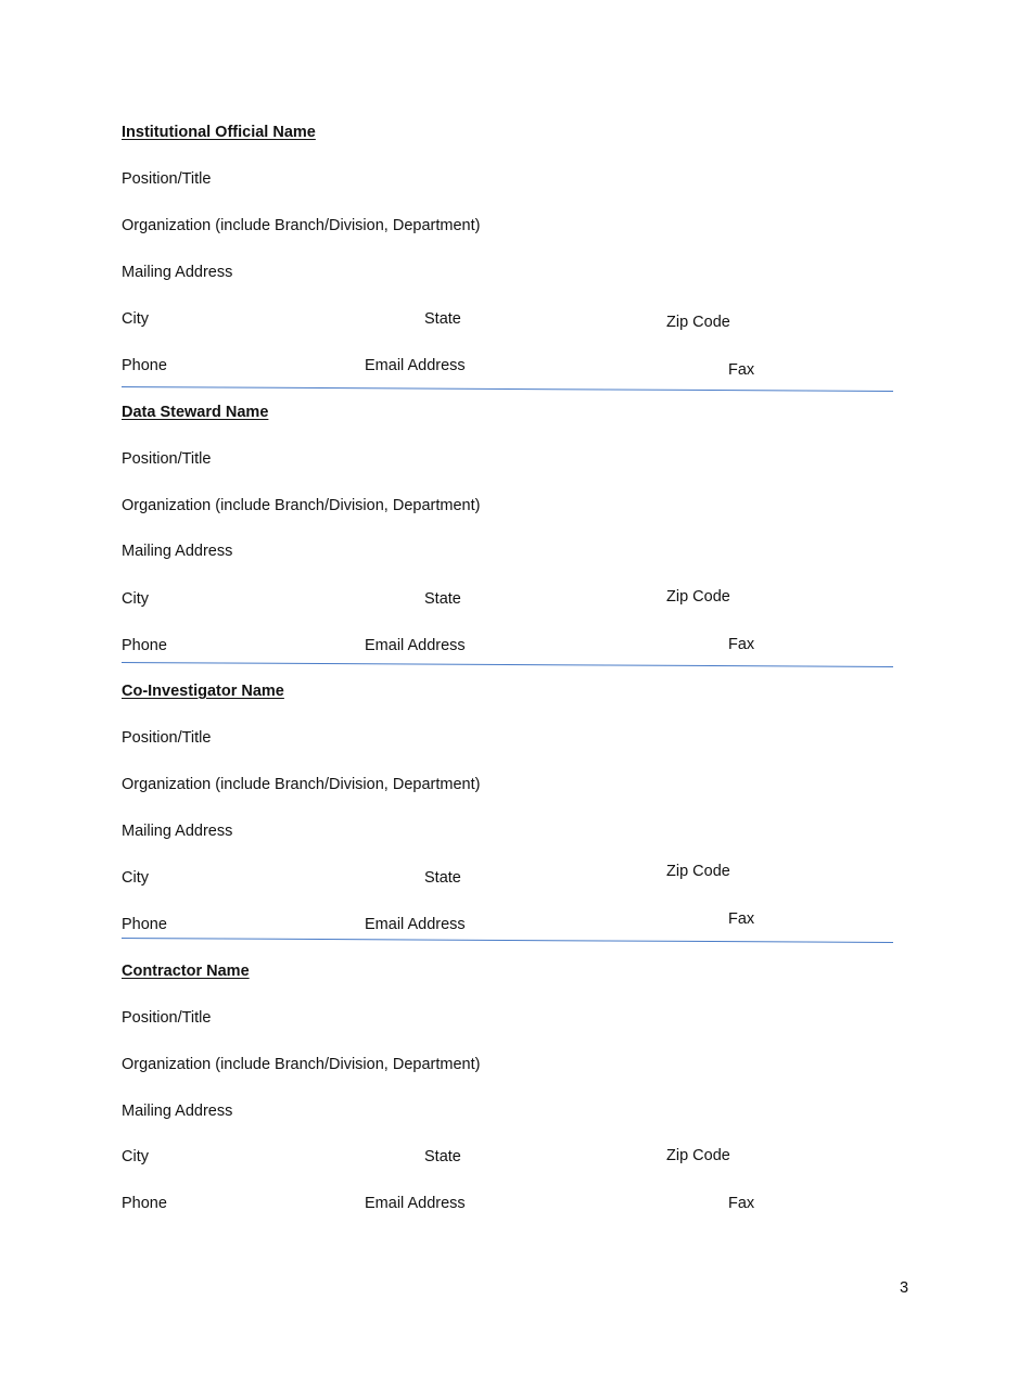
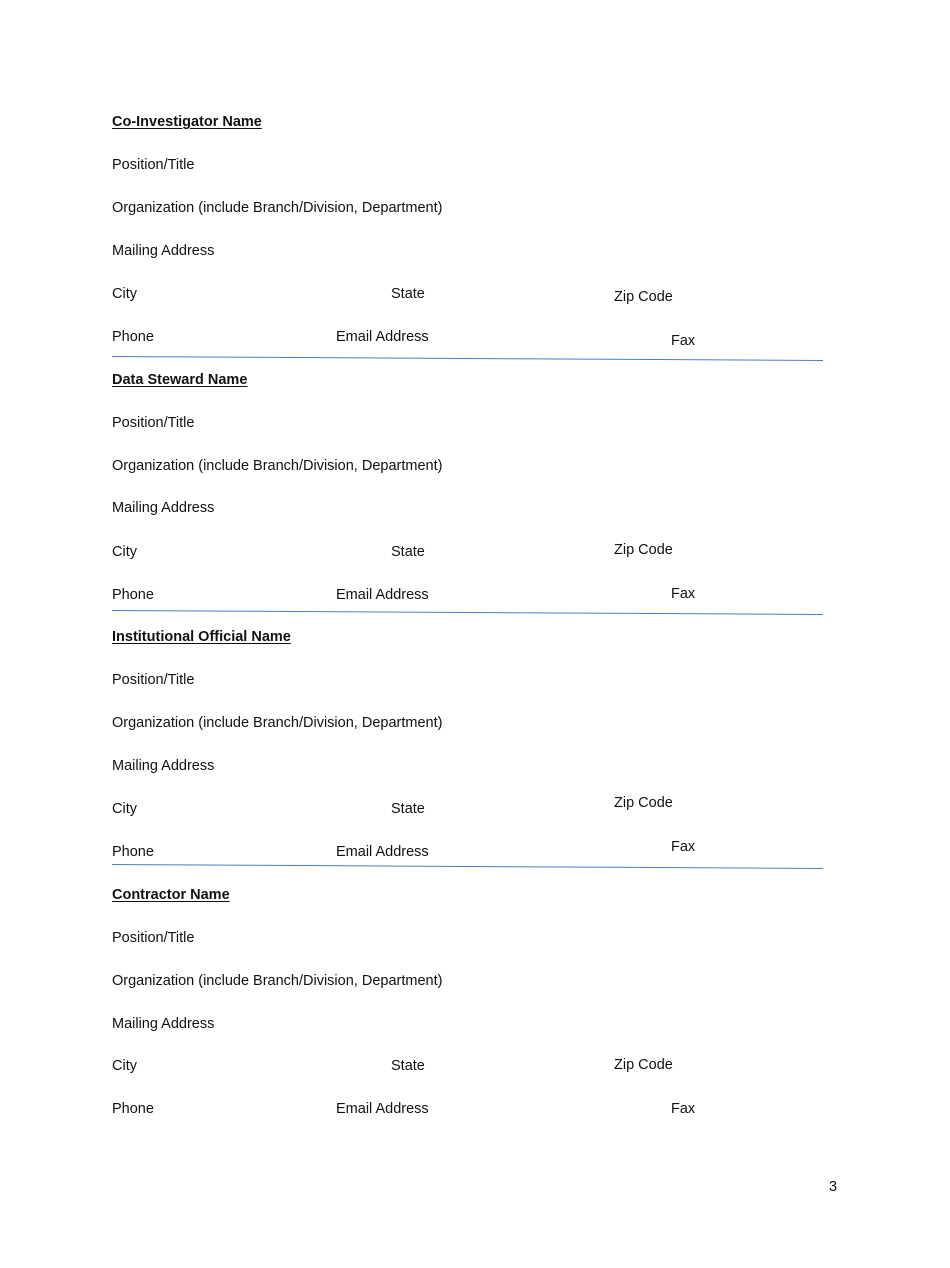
- Institutional Official Name
+ Co-Investigator Name
  Position/Title
  Organization (include Branch/Division, Department)
  Mailing Address
  City
  State
  Zip Code
  Phone
  Email Address
  Fax
  Data Steward Name
  Position/Title
  Organization (include Branch/Division, Department)
  Mailing Address
  City
  State
  Zip Code
  Phone
  Email Address
  Fax
- Co-Investigator Name
+ Institutional Official Name
  Position/Title
  Organization (include Branch/Division, Department)
  Mailing Address
  City
  State
  Zip Code
  Phone
  Email Address
  Fax
  Contractor Name
  Position/Title
  Organization (include Branch/Division, Department)
  Mailing Address
  City
  State
  Zip Code
  Phone
  Email Address
  Fax
  3
